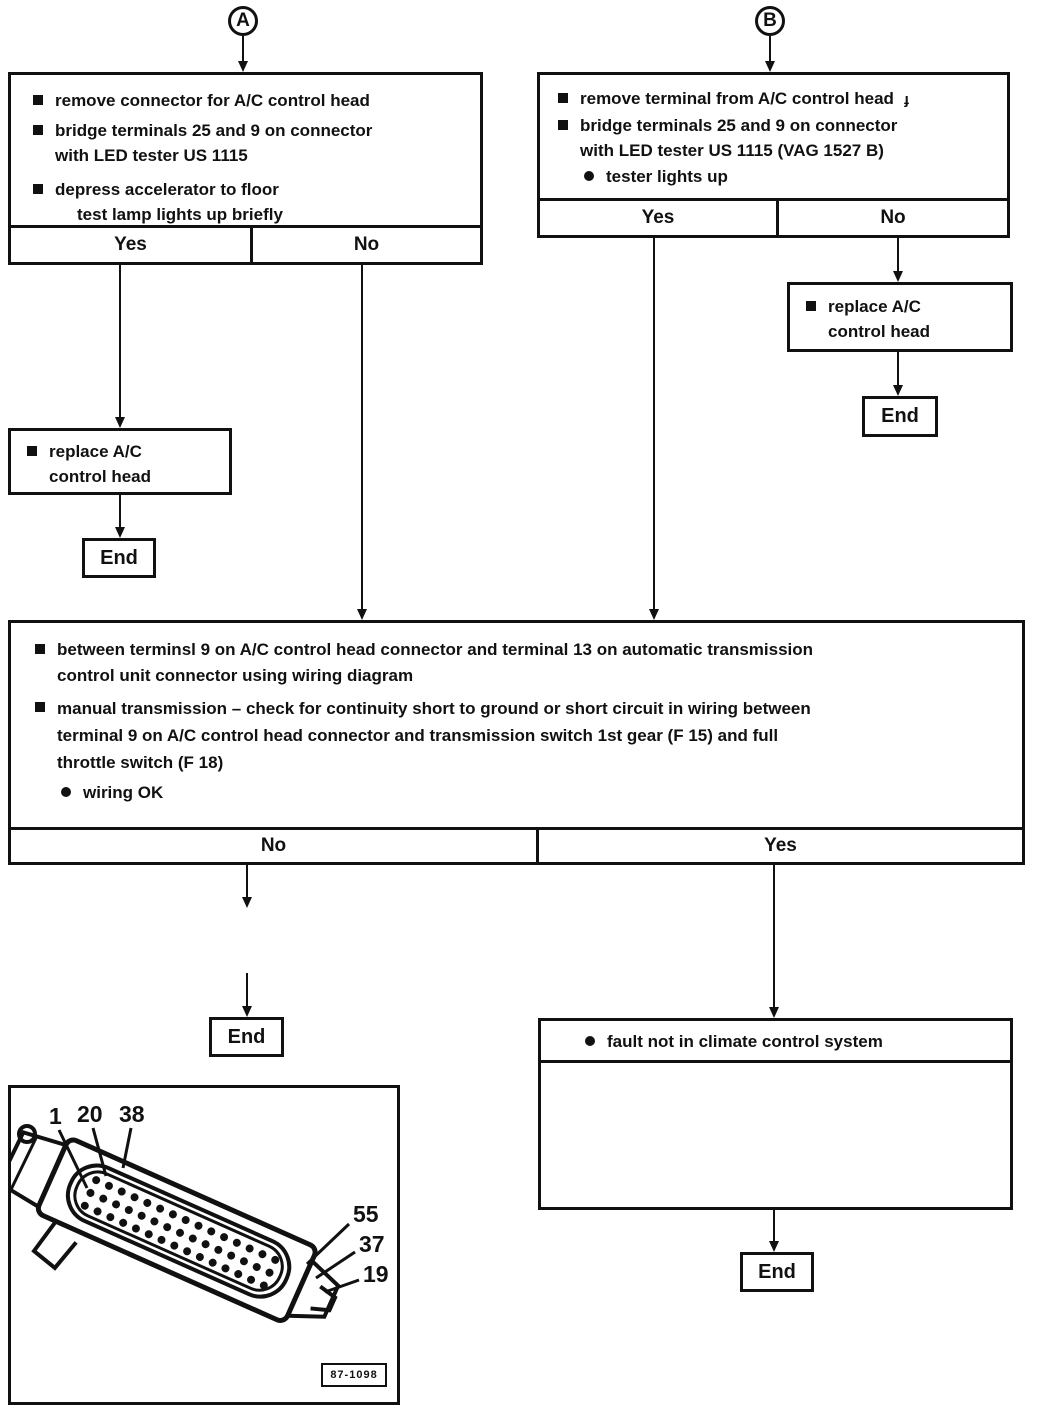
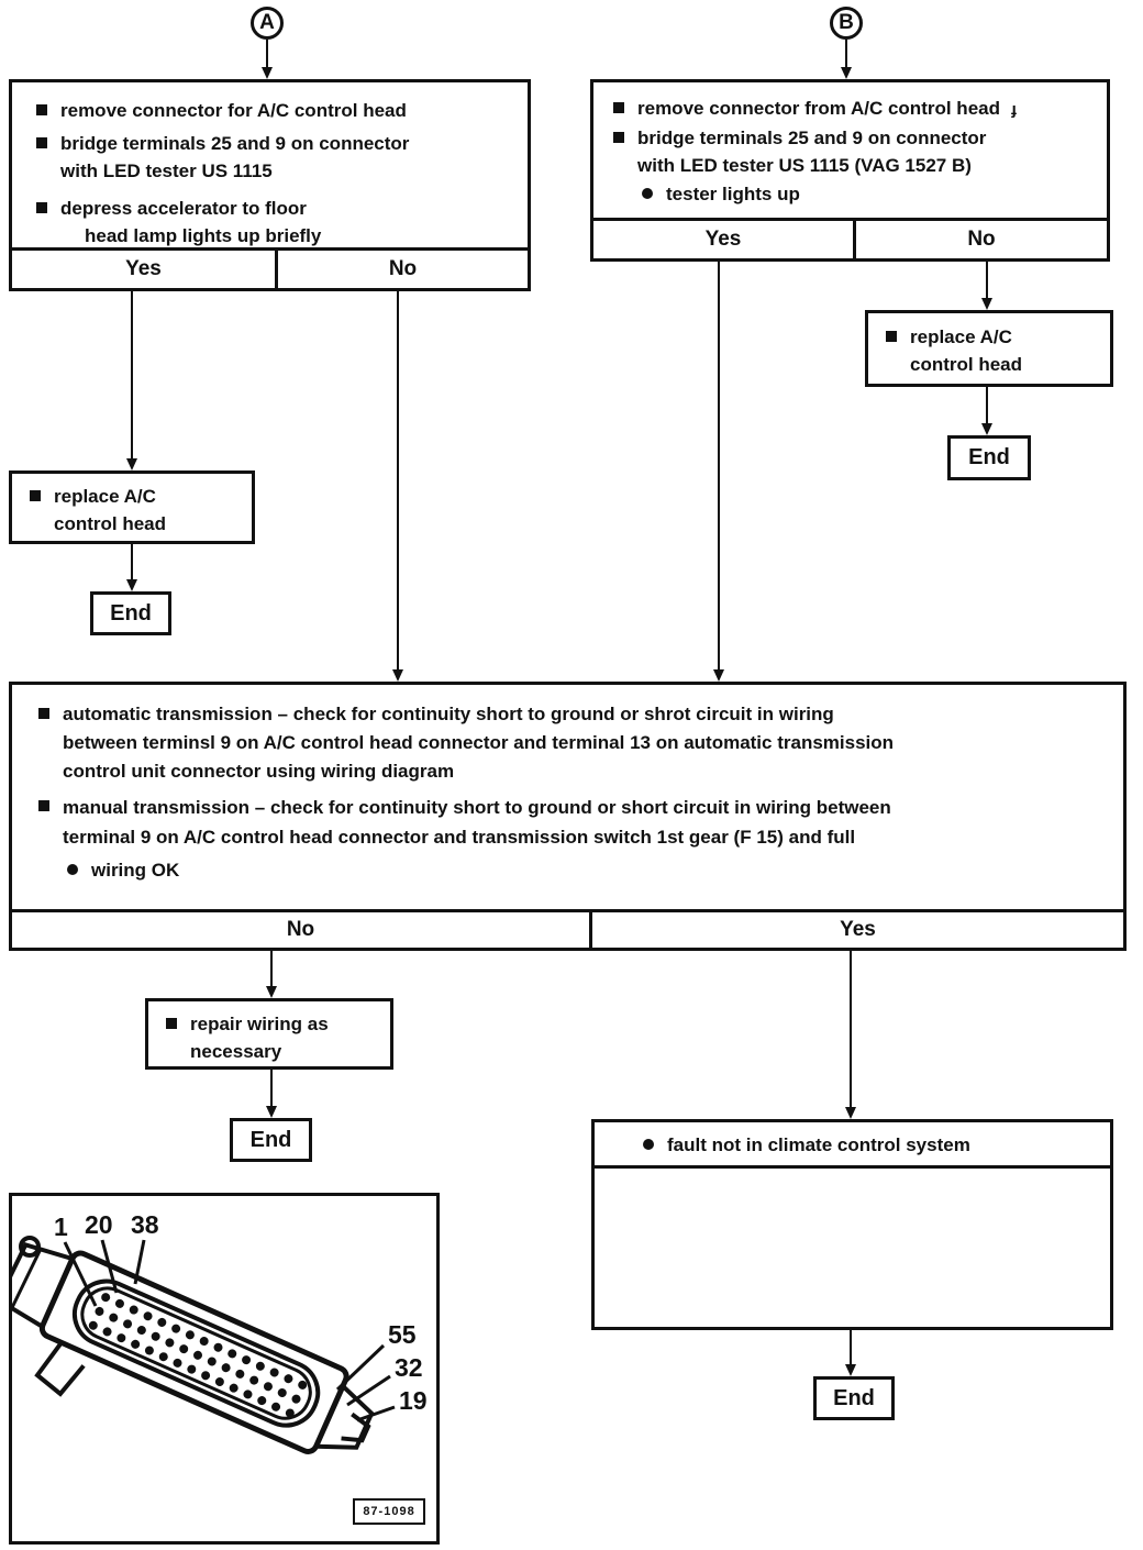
  A
  B
  remove connector for A/C control head
  bridge terminals 25 and 9 on connector
  with LED tester US 1115
  depress accelerator to floor
- test lamp lights up briefly
+ head lamp lights up briefly
  Yes
  No
- remove terminal from A/C control head ɟ
+ remove connector from A/C control head ɟ
  bridge terminals 25 and 9 on connector
  with LED tester US 1115 (VAG 1527 B)
  tester lights up
  Yes
  No
  replace A/C
  control head
  End
  replace A/C
  control head
  End
+ automatic transmission – check for continuity short to ground or shrot circuit in wiring
  between terminsl 9 on A/C control head connector and terminal 13 on automatic transmission
  control unit connector using wiring diagram
  manual transmission – check for continuity short to ground or short circuit in wiring between
  terminal 9 on A/C control head connector and transmission switch 1st gear (F 15) and full
- throttle switch (F 18)
  wiring OK
  No
  Yes
+ repair wiring as
+ necessary
  End
  fault not in climate control system
  End
  1
  20
  38
  55
- 37
+ 32
  19
  87-1098
